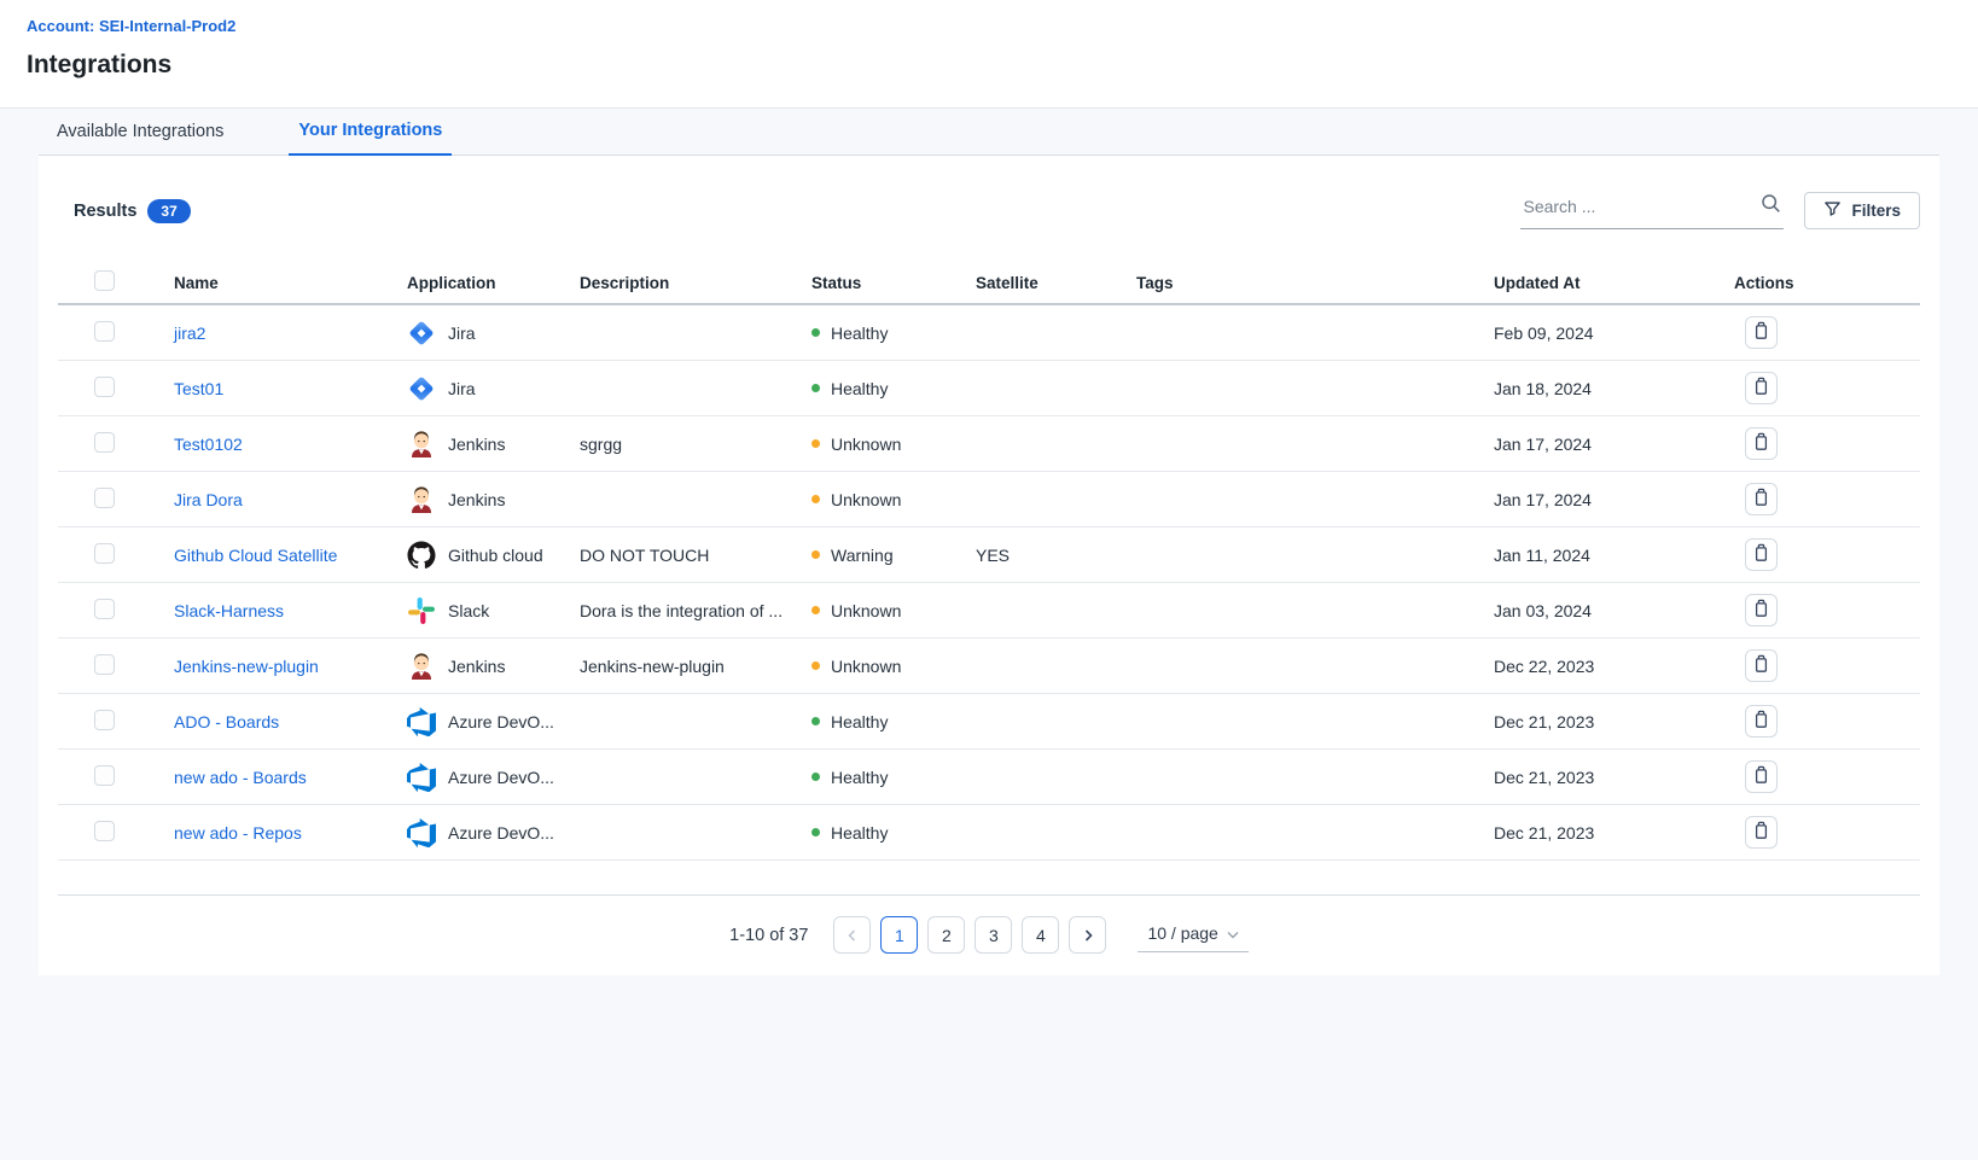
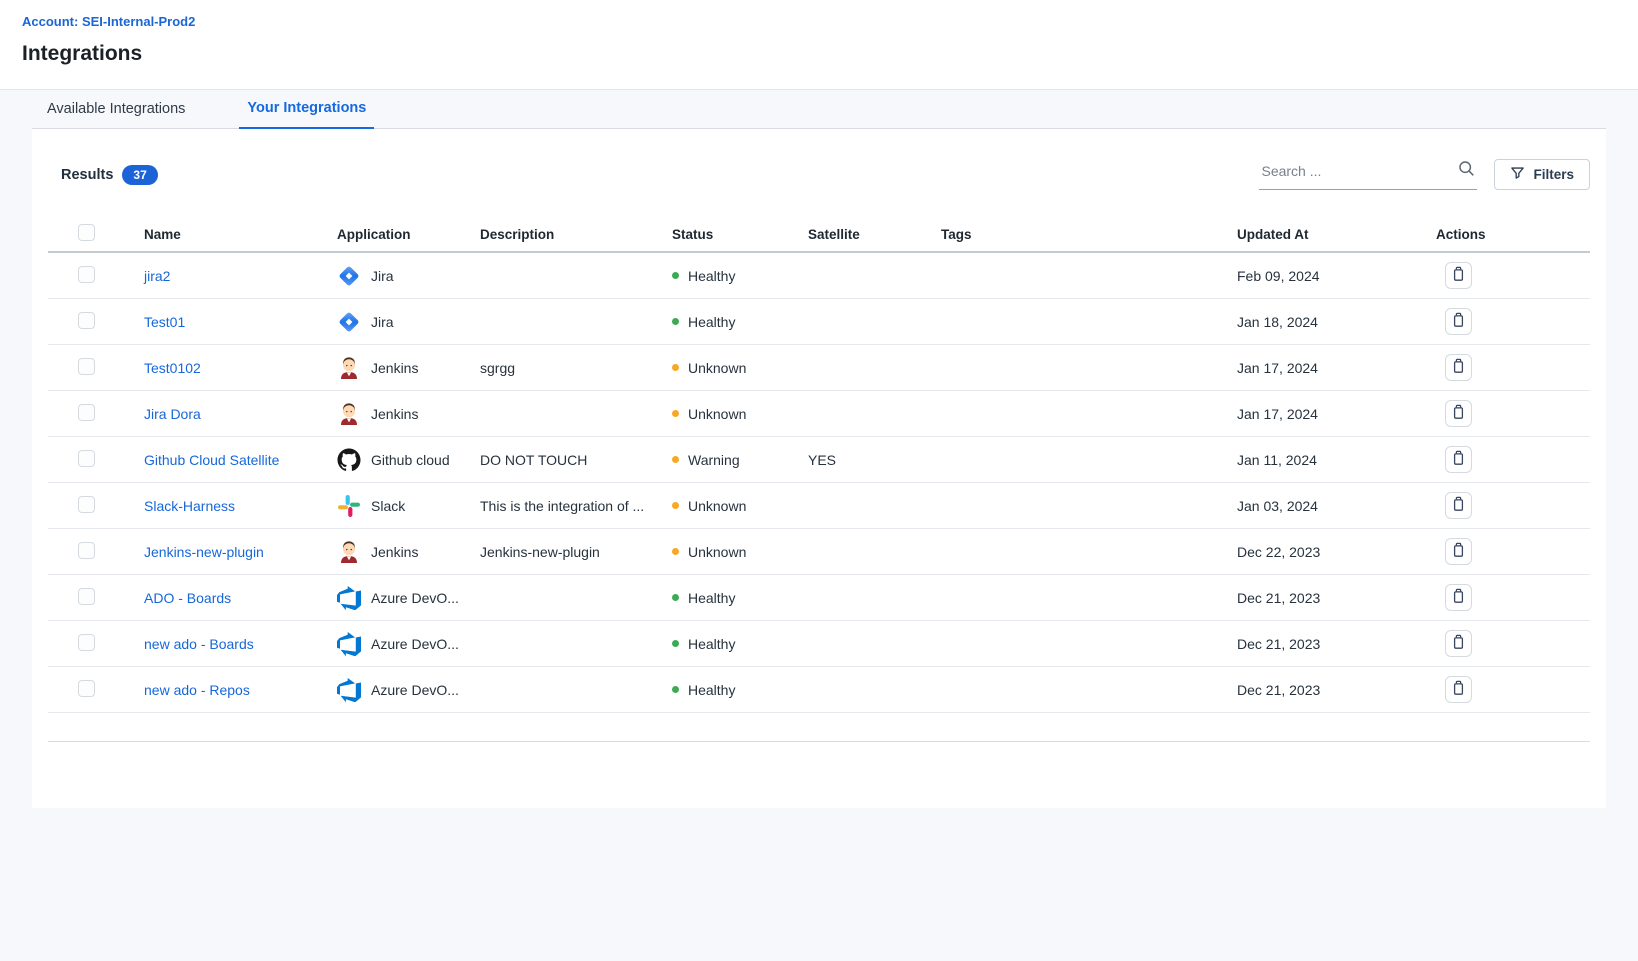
  Account: SEI-Internal-Prod2
  Integrations
  Available Integrations
  Your Integrations
  Results
  37
  Search ...
  Filters
  Name
  Application
  Description
  Status
  Satellite
  Tags
  Updated At
  Actions
  jira2
  Jira
  Healthy
  Feb 09, 2024
  Test01
  Jira
  Healthy
  Jan 18, 2024
  Test0102
  Jenkins
  sgrgg
  Unknown
  Jan 17, 2024
  Jira Dora
  Jenkins
  Unknown
  Jan 17, 2024
  Github Cloud Satellite
  Github cloud
  DO NOT TOUCH
  Warning
  YES
  Jan 11, 2024
  Slack-Harness
  Slack
- Dora is the integration of ...
+ This is the integration of ...
  Unknown
  Jan 03, 2024
  Jenkins-new-plugin
  Jenkins
  Jenkins-new-plugin
  Unknown
  Dec 22, 2023
  ADO - Boards
  Azure DevO...
  Healthy
  Dec 21, 2023
  new ado - Boards
  Azure DevO...
  Healthy
  Dec 21, 2023
  new ado - Repos
  Azure DevO...
  Healthy
  Dec 21, 2023
- 1-10 of 37
- 1
- 2
- 3
- 4
- 10 / page
